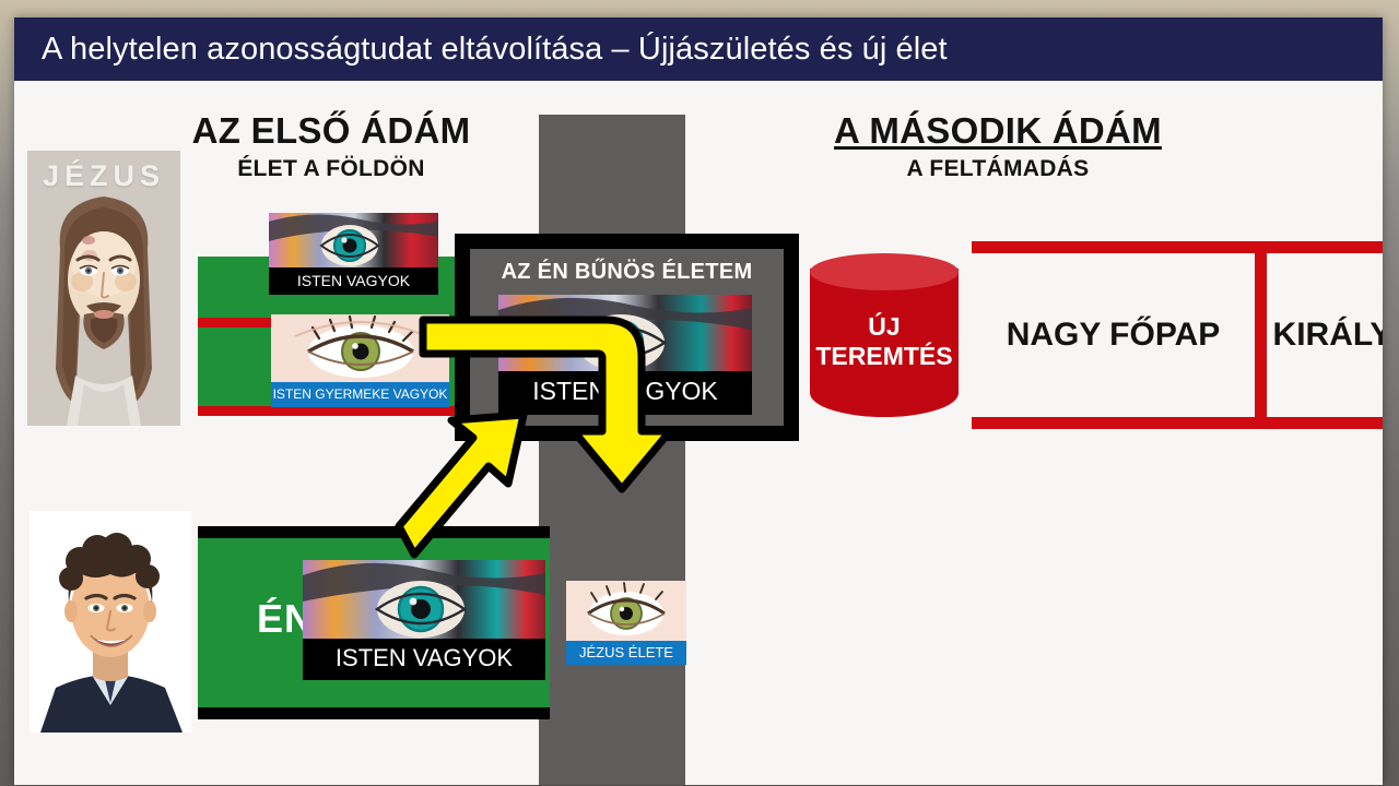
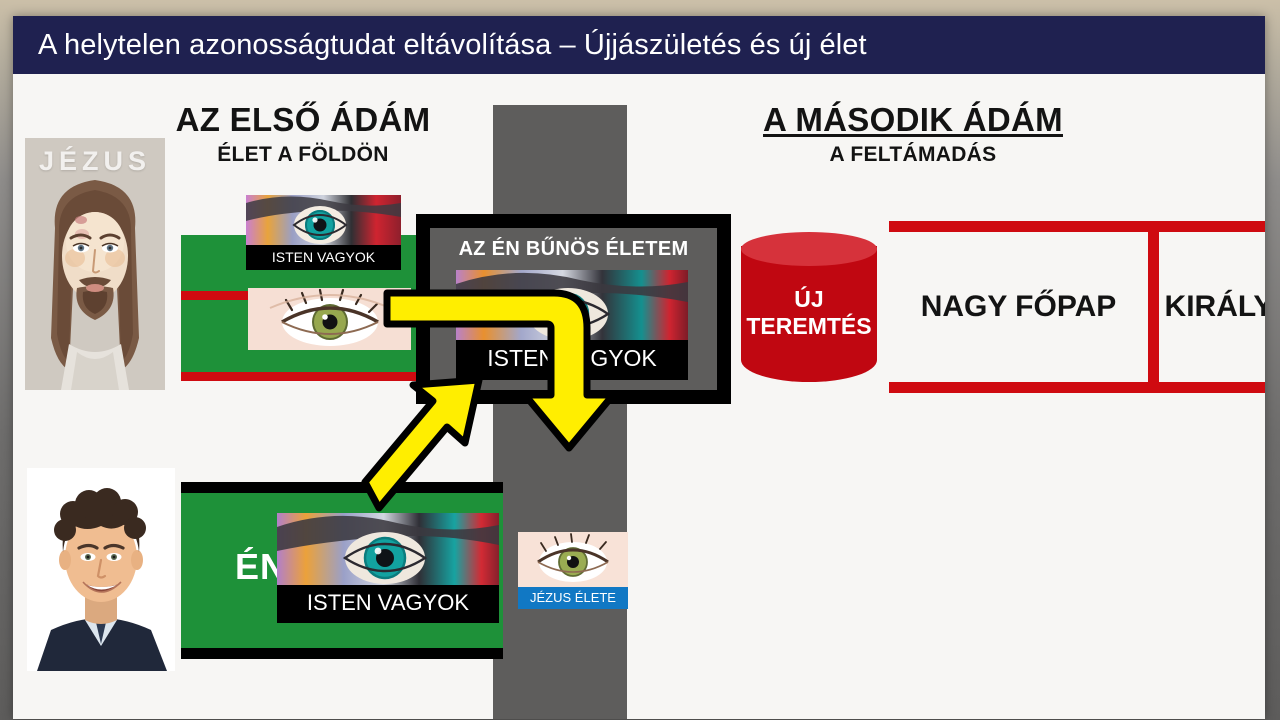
  A helytelen azonosságtudat eltávolítása – Újjászületés és új élet
  AZ ELSŐ ÁDÁM
  ÉLET A FÖLDÖN
  A MÁSODIK ÁDÁM
  A FELTÁMADÁS
  JÉZUS
  ÉN
  ISTEN VAGYOK
- ISTEN GYERMEKE VAGYOK
  AZ ÉN BŰNÖS ÉLETEM
  ISTENGYOK
  ISTEN VAGYOK
  JÉZUS ÉLETE
  ÚJ
  TEREMTÉS
  NAGY FŐPAP
  KIRÁLY
